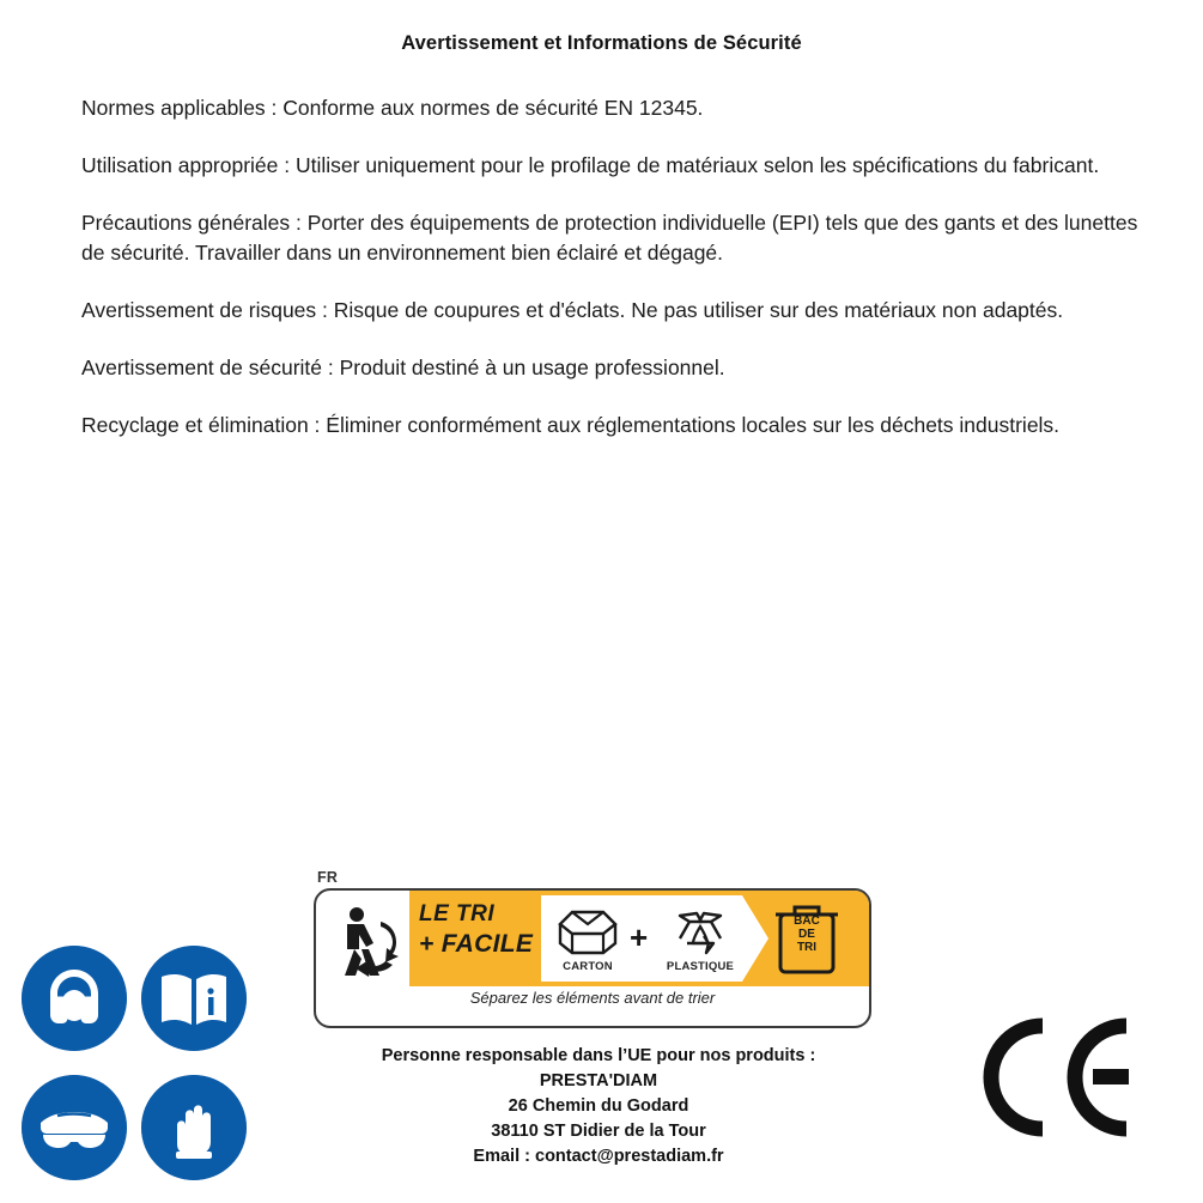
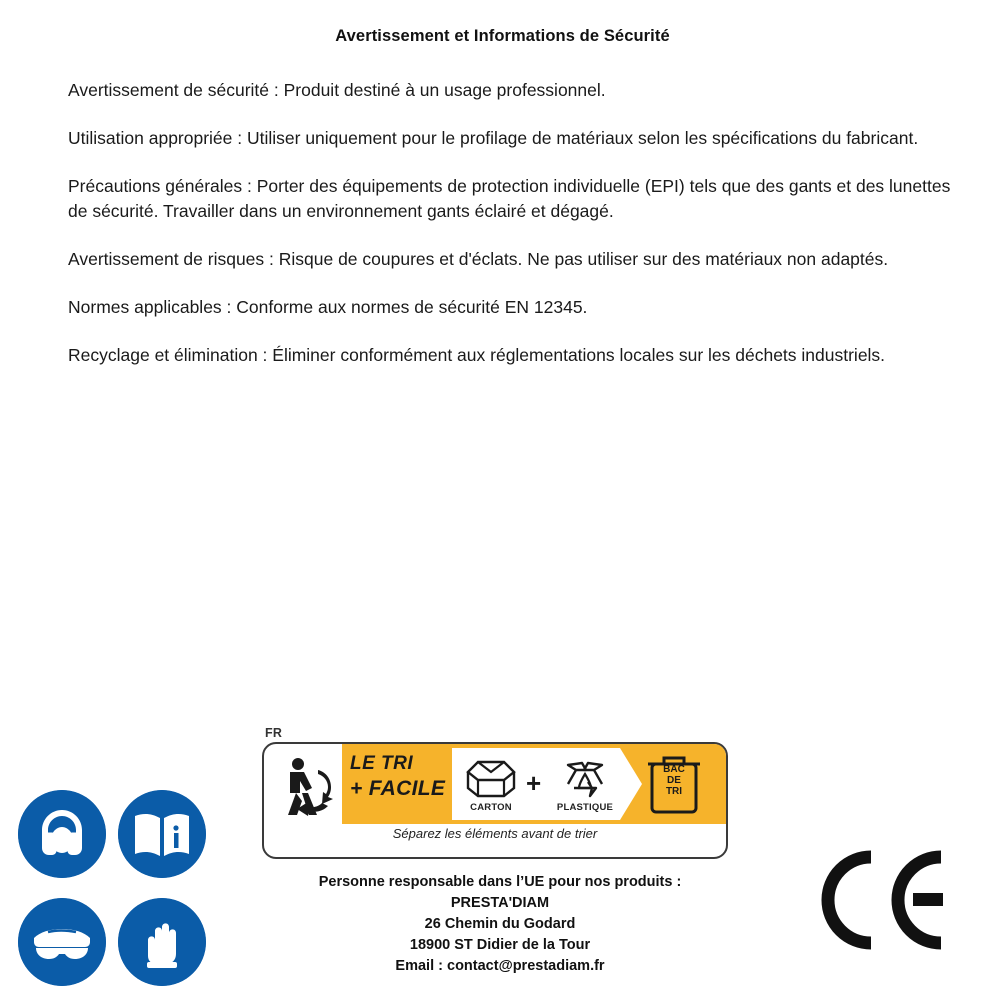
  Avertissement et Informations de Sécurité
- Normes applicables : Conforme aux normes de sécurité EN 12345.
+ Avertissement de sécurité : Produit destiné à un usage professionnel.
  Utilisation appropriée : Utiliser uniquement pour le profilage de matériaux selon les spécifications du fabricant.
- Précautions générales : Porter des équipements de protection individuelle (EPI) tels que des gants et des lunettes de sécurité. Travailler dans un environnement bien éclairé et dégagé.
+ Précautions générales : Porter des équipements de protection individuelle (EPI) tels que des gants et des lunettes de sécurité. Travailler dans un environnement gants éclairé et dégagé.
  Avertissement de risques : Risque de coupures et d'éclats. Ne pas utiliser sur des matériaux non adaptés.
- Avertissement de sécurité : Produit destiné à un usage professionnel.
+ Normes applicables : Conforme aux normes de sécurité EN 12345.
  Recyclage et élimination : Éliminer conformément aux réglementations locales sur les déchets industriels.
  FR
  LE TRI
  + FACILE
  CARTON
  +
  PLASTIQUE
  BAC
  DE
  TRI
  Séparez les éléments avant de trier
  Personne responsable dans l’UE pour nos produits :
  PRESTA'DIAM
  26 Chemin du Godard
- 38110 ST Didier de la Tour
+ 18900 ST Didier de la Tour
  Email : contact@prestadiam.fr
